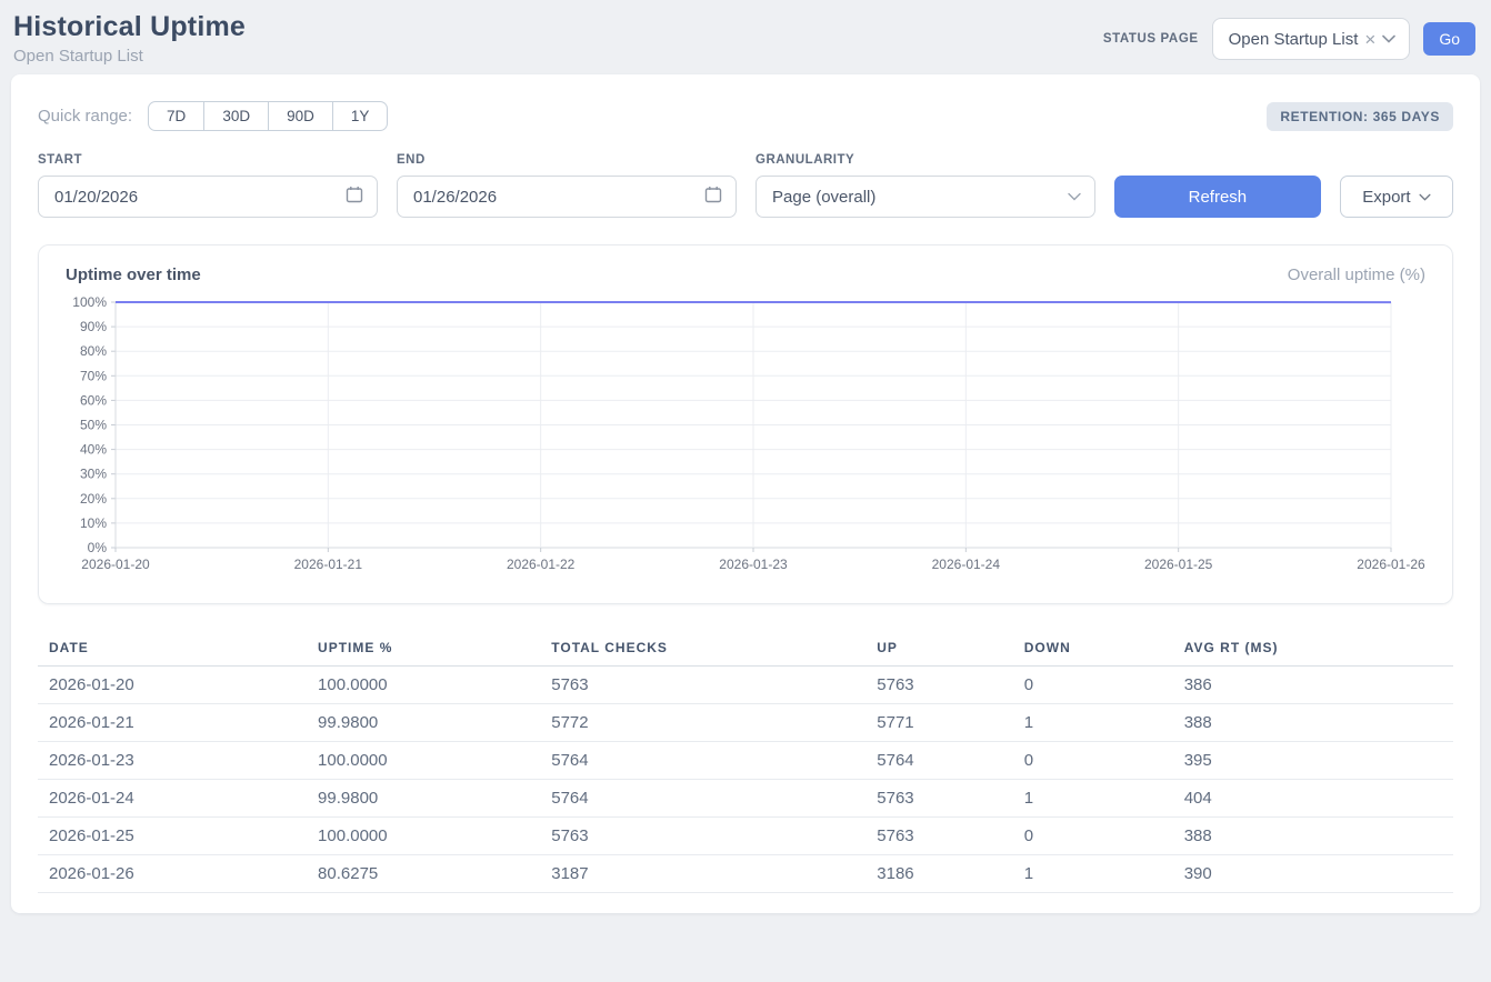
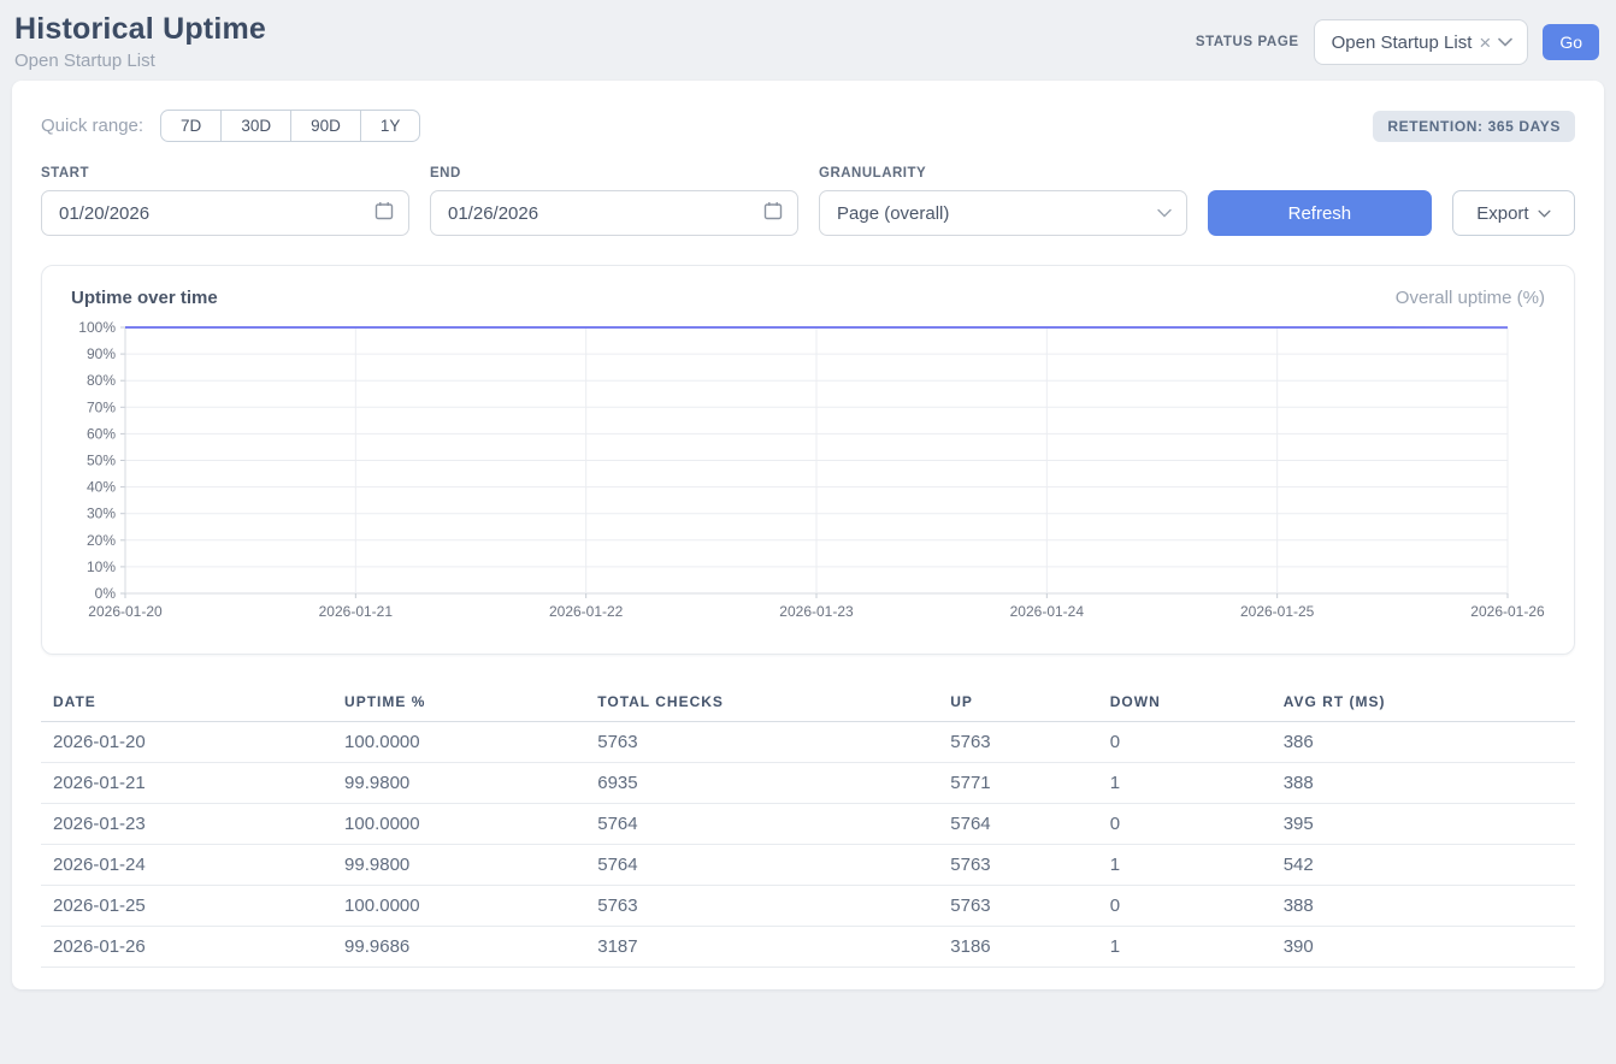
  Historical Uptime
  Open Startup List
  STATUS PAGE
  Open Startup List
  ×
  Go
  Quick range:
  7D
  30D
  90D
  1Y
  RETENTION: 365 DAYS
  START
  01/20/2026
  END
  01/26/2026
  GRANULARITY
  Page (overall)
  Refresh
  Export
  Uptime over time
  Overall uptime (%)
  0%
  10%
  20%
  30%
  40%
  50%
  60%
  70%
  80%
  90%
  100%
  2026-01-20
  2026-01-21
  2026-01-22
  2026-01-23
  2026-01-24
  2026-01-25
  2026-01-26
  DATE	UPTIME %	TOTAL CHECKS	UP	DOWN	AVG RT (MS)
  2026-01-20	100.0000	5763	5763	0	386
- 2026-01-21	99.9800	5772	5771	1	388
+ 2026-01-21	99.9800	6935	5771	1	388
  2026-01-23	100.0000	5764	5764	0	395
- 2026-01-24	99.9800	5764	5763	1	404
+ 2026-01-24	99.9800	5764	5763	1	542
  2026-01-25	100.0000	5763	5763	0	388
- 2026-01-26	80.6275	3187	3186	1	390
+ 2026-01-26	99.9686	3187	3186	1	390
